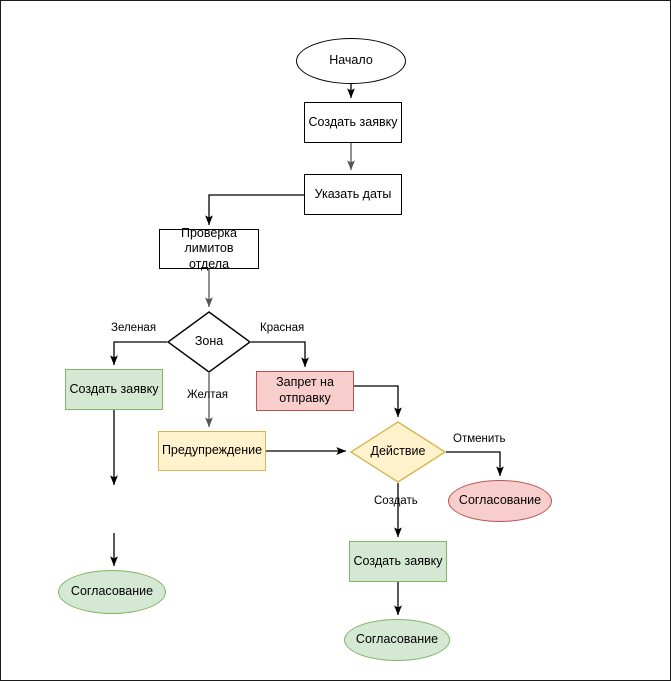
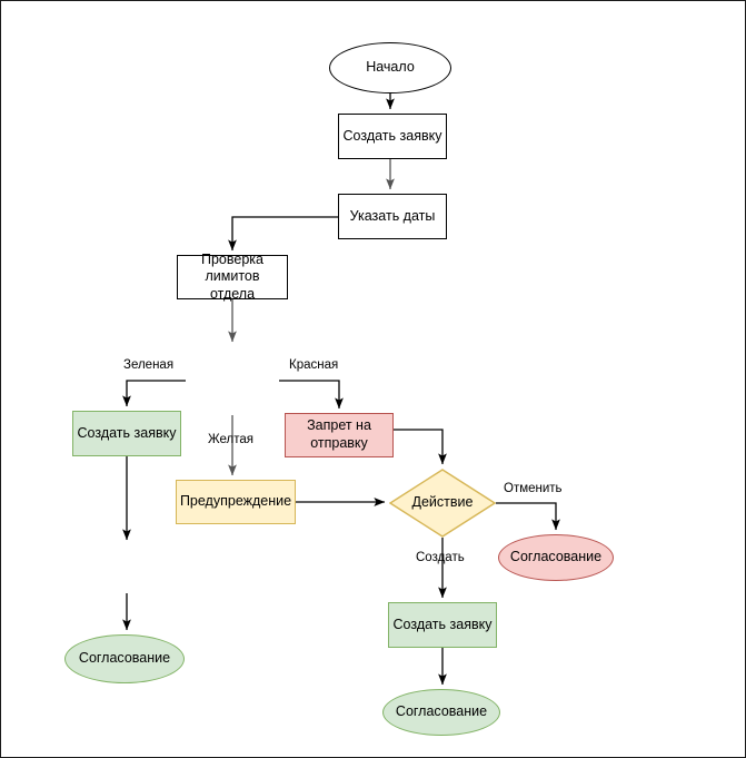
  Начало
  Создать заявку
  Указать даты
  Проверка
  лимитов отдела
- Зона
  Создать заявку
  Предупреждение
  Запрет на
  отправку
  Действие
  Согласование
  Согласование
  Создать заявку
  Согласование
  Зеленая
  Красная
  Желтая
  Отменить
  Создать
